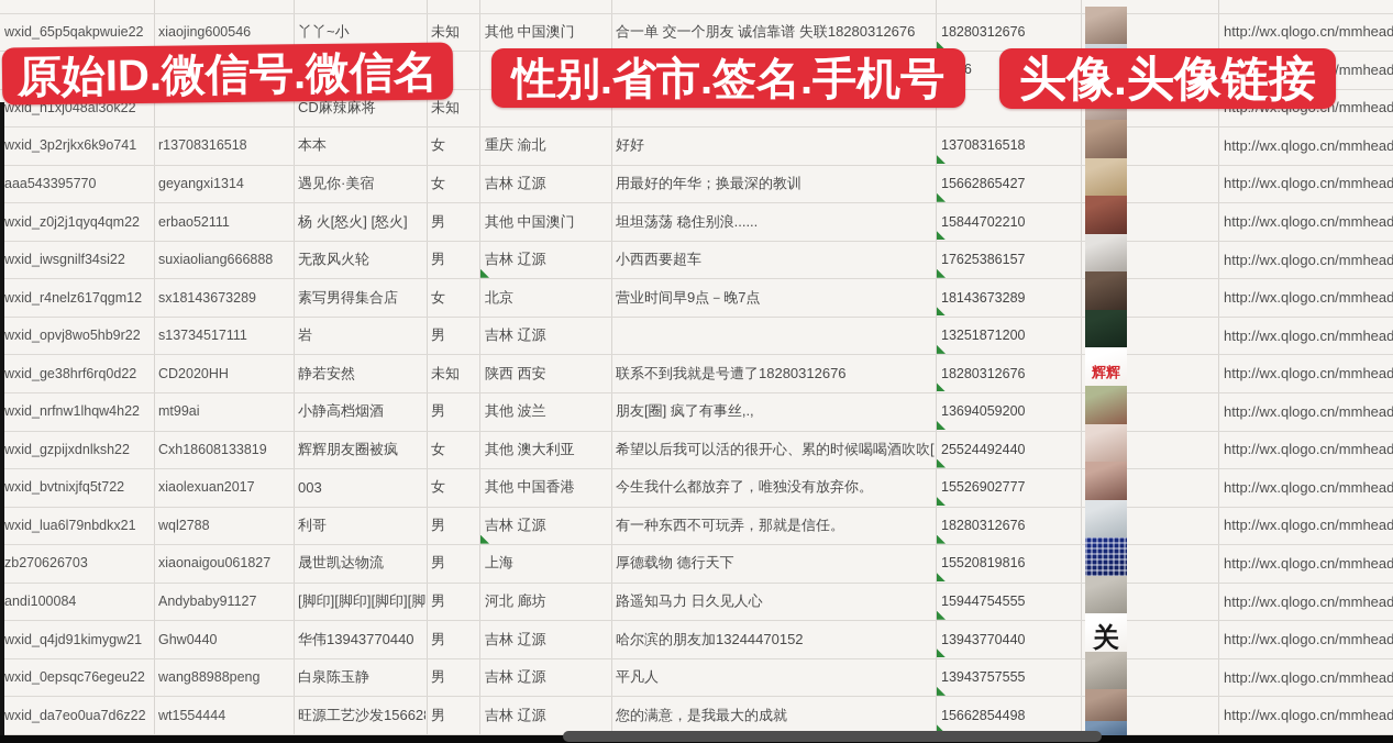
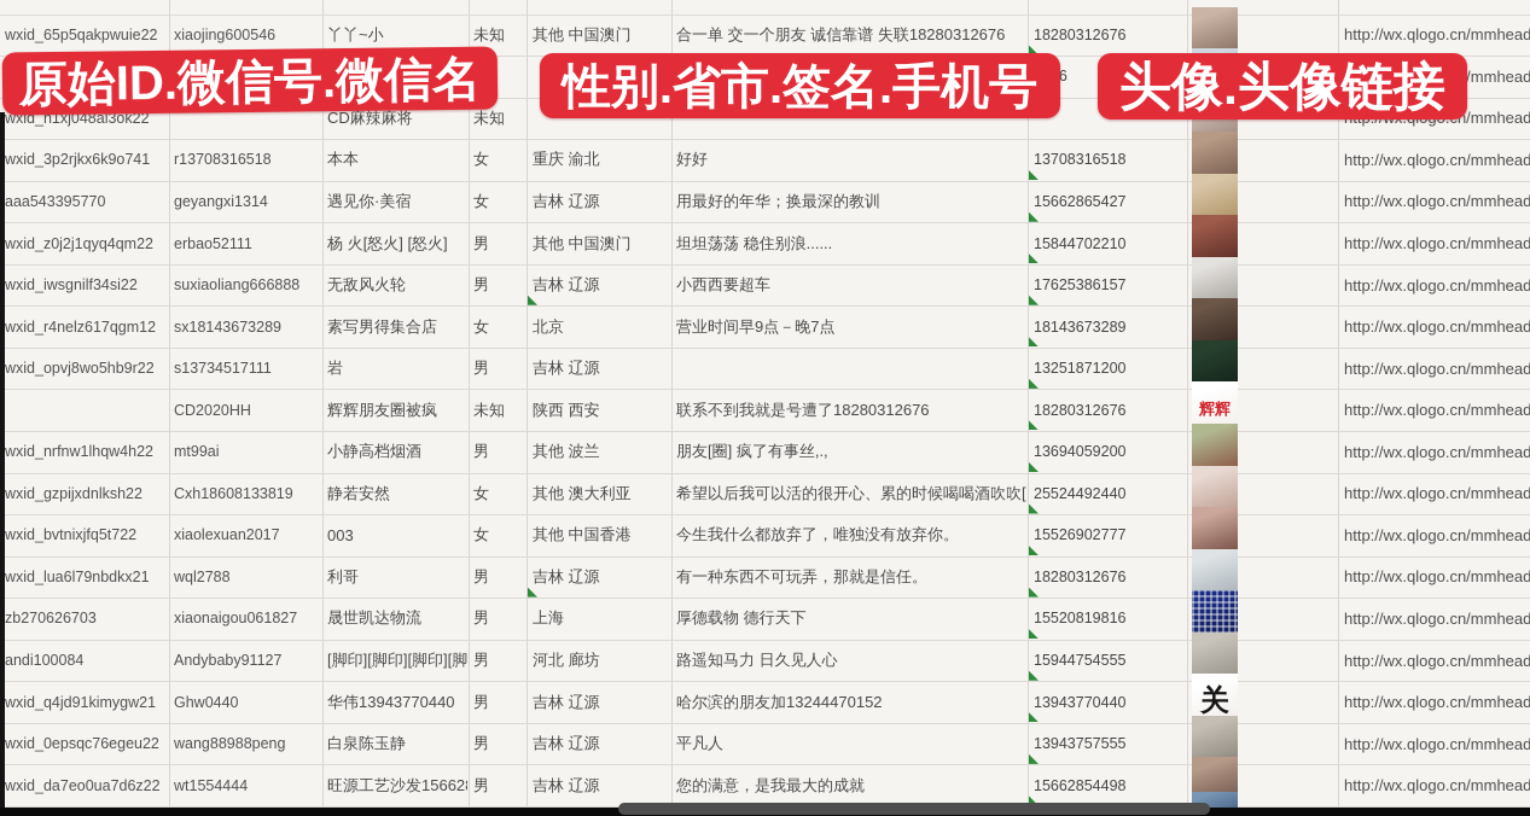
  wxid_65p5qakpwuie22
  xiaojing600546
  丫丫~小
  未知
  其他 中国澳门
  合一单 交一个朋友 诚信靠谱 失联18280312676
  18280312676
  http://wx.qlogo.cn/mmhead
  wxid_h1xj048al3ok22
  CD麻辣麻将
  未知
  wxid_3p2rjkx6k9o741
  r13708316518
  本本
  女
  重庆 渝北
  好好
  13708316518
  http://wx.qlogo.cn/mmhead
  aaa543395770
  geyangxi1314
  遇见你·美宿
  女
  吉林 辽源
  用最好的年华；换最深的教训
  15662865427
  http://wx.qlogo.cn/mmhead
  wxid_z0j2j1qyq4qm22
  erbao52111
  杨 火[怒火] [怒火]
  男
  其他 中国澳门
  坦坦荡荡 稳住别浪......
  15844702210
  http://wx.qlogo.cn/mmhead
  wxid_iwsgnilf34si22
  suxiaoliang666888
  无敌风火轮
  男
  吉林 辽源
  小西西要超车
  17625386157
  http://wx.qlogo.cn/mmhead
  wxid_r4nelz617qgm12
  sx18143673289
  素写男得集合店
  女
  北京
  营业时间早9点－晚7点
  18143673289
  http://wx.qlogo.cn/mmhead
  wxid_opvj8wo5hb9r22
  s13734517111
  岩
  男
  吉林 辽源
  13251871200
  http://wx.qlogo.cn/mmhead
- wxid_ge38hrf6rq0d22
  CD2020HH
- 静若安然
+ 辉辉朋友圈被疯
  未知
  陕西 西安
  联系不到我就是号遭了18280312676
  18280312676
  http://wx.qlogo.cn/mmhead
  辉辉
  wxid_nrfnw1lhqw4h22
  mt99ai
  小静高档烟酒
  男
  其他 波兰
  朋友[圈] 疯了有事丝,.,
  13694059200
  http://wx.qlogo.cn/mmhead
  wxid_gzpijxdnlksh22
  Cxh18608133819
- 辉辉朋友圈被疯
+ 静若安然
  女
  其他 澳大利亚
  希望以后我可以活的很开心、累的时候喝喝酒吹吹[
  25524492440
  http://wx.qlogo.cn/mmhead
  wxid_bvtnixjfq5t722
  xiaolexuan2017
  003
  女
  其他 中国香港
  今生我什么都放弃了，唯独没有放弃你。
  15526902777
  http://wx.qlogo.cn/mmhead
  wxid_lua6l79nbdkx21
  wql2788
  利哥
  男
  吉林 辽源
  有一种东西不可玩弄，那就是信任。
  18280312676
  http://wx.qlogo.cn/mmhead
  zb270626703
  xiaonaigou061827
  晟世凯达物流
  男
  上海
  厚德载物 德行天下
  15520819816
  http://wx.qlogo.cn/mmhead
  andi100084
  Andybaby91127
  [脚印][脚印][脚印][脚
  男
  河北 廊坊
  路遥知马力 日久见人心
  15944754555
  http://wx.qlogo.cn/mmhead
  wxid_q4jd91kimygw21
  Ghw0440
  华伟13943770440
  男
  吉林 辽源
  哈尔滨的朋友加13244470152
  13943770440
  http://wx.qlogo.cn/mmhead
  关
  wxid_0epsqc76egeu22
  wang88988peng
  白泉陈玉静
  男
  吉林 辽源
  平凡人
  13943757555
  http://wx.qlogo.cn/mmhead
  wxid_da7eo0ua7d6z22
  wt1554444
  旺源工艺沙发15662
  男
  吉林 辽源
  您的满意，是我最大的成就
  15662854498
  http://wx.qlogo.cn/mmhead
  原始ID.微信号.微信名
  性别.省市.签名.手机号
  头像.头像链接
